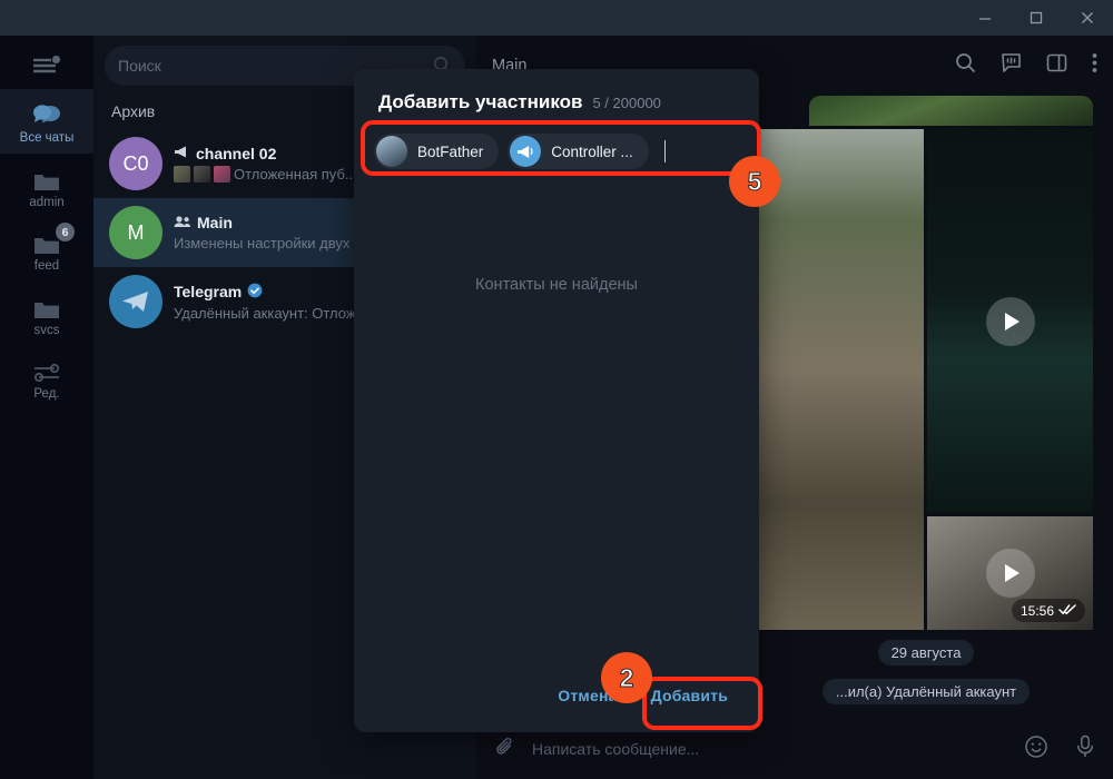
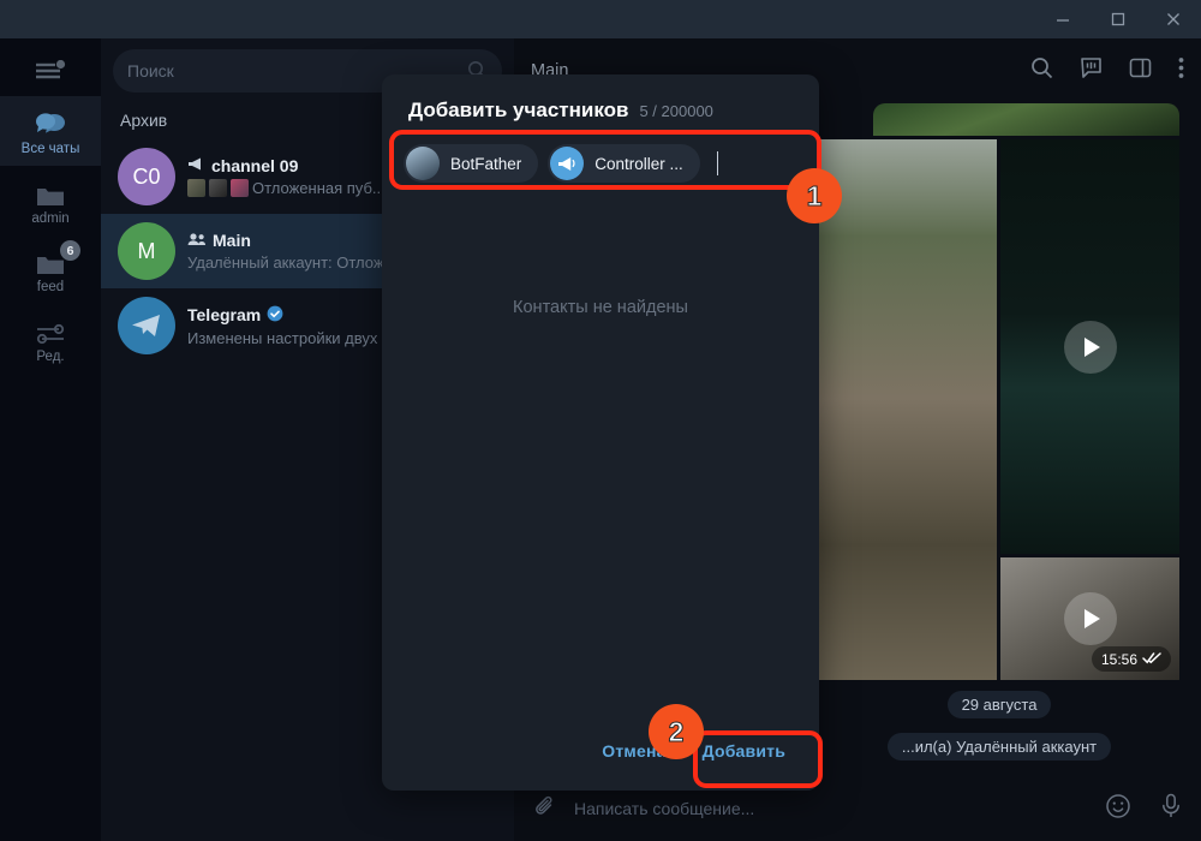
  Все чаты
  admin
  6
  feed
- svcs
  Ред.
  Поиск
  Архив
  C0
- channel 02
+ channel 09
  Отложенная пуб..
  M
  Main
- Изменены настройки двух
+ Удалённый аккаунт: Отлож
  Telegram
- Удалённый аккаунт: Отлож
+ Изменены настройки двух
  Main
  15:56
  29 августа
  ...ил(а) Удалённый аккаунт
  Написать сообщение...
  Добавить участников
  5 / 200000
  BotFather
  Controller ...
  Контакты не найдены
  Отмен
  Добавить
- 5
+ 1
  2
